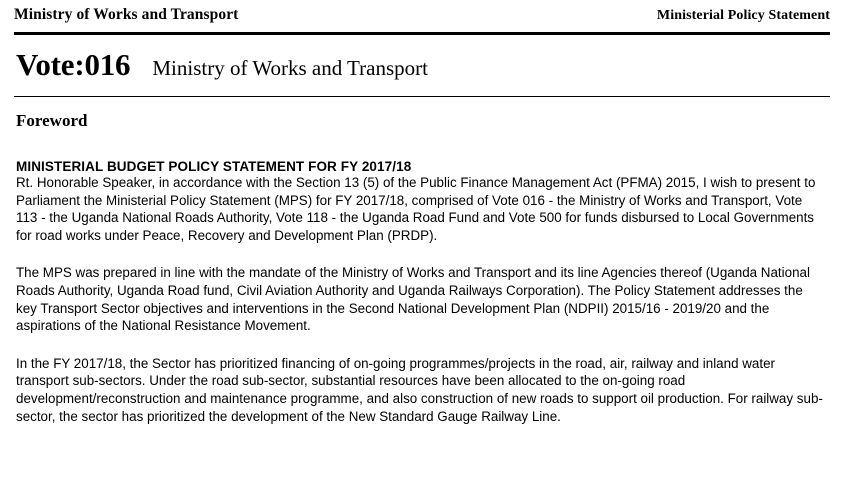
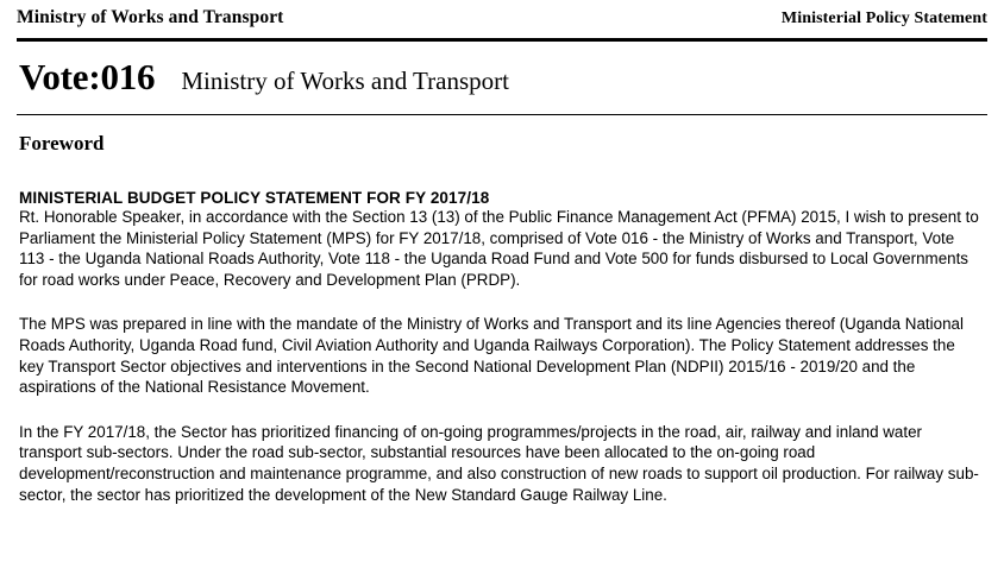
  Ministry of Works and Transport
  Ministerial Policy Statement
  Vote:016
  Ministry of Works and Transport
  Foreword
  MINISTERIAL BUDGET POLICY STATEMENT FOR FY 2017/18
- Rt. Honorable Speaker, in accordance with the Section 13 (5) of the Public Finance Management Act (PFMA) 2015, I wish to present to Parliament the Ministerial Policy Statement (MPS) for FY 2017/18, comprised of Vote 016 - the Ministry of Works and Transport, Vote 113 - the Uganda National Roads Authority, Vote 118 - the Uganda Road Fund and Vote 500 for funds disbursed to Local Governments for road works under Peace, Recovery and Development Plan (PRDP).
+ Rt. Honorable Speaker, in accordance with the Section 13 (13) of the Public Finance Management Act (PFMA) 2015, I wish to present to Parliament the Ministerial Policy Statement (MPS) for FY 2017/18, comprised of Vote 016 - the Ministry of Works and Transport, Vote 113 - the Uganda National Roads Authority, Vote 118 - the Uganda Road Fund and Vote 500 for funds disbursed to Local Governments for road works under Peace, Recovery and Development Plan (PRDP).
  The MPS was prepared in line with the mandate of the Ministry of Works and Transport and its line Agencies thereof (Uganda National Roads Authority, Uganda Road fund, Civil Aviation Authority and Uganda Railways Corporation). The Policy Statement addresses the key Transport Sector objectives and interventions in the Second National Development Plan (NDPII) 2015/16 - 2019/20 and the aspirations of the National Resistance Movement.
  In the FY 2017/18, the Sector has prioritized financing of on-going programmes/projects in the road, air, railway and inland water transport sub-sectors. Under the road sub-sector, substantial resources have been allocated to the on-going road development/reconstruction and maintenance programme, and also construction of new roads to support oil production. For railway sub-sector, the sector has prioritized the development of the New Standard Gauge Railway Line.
